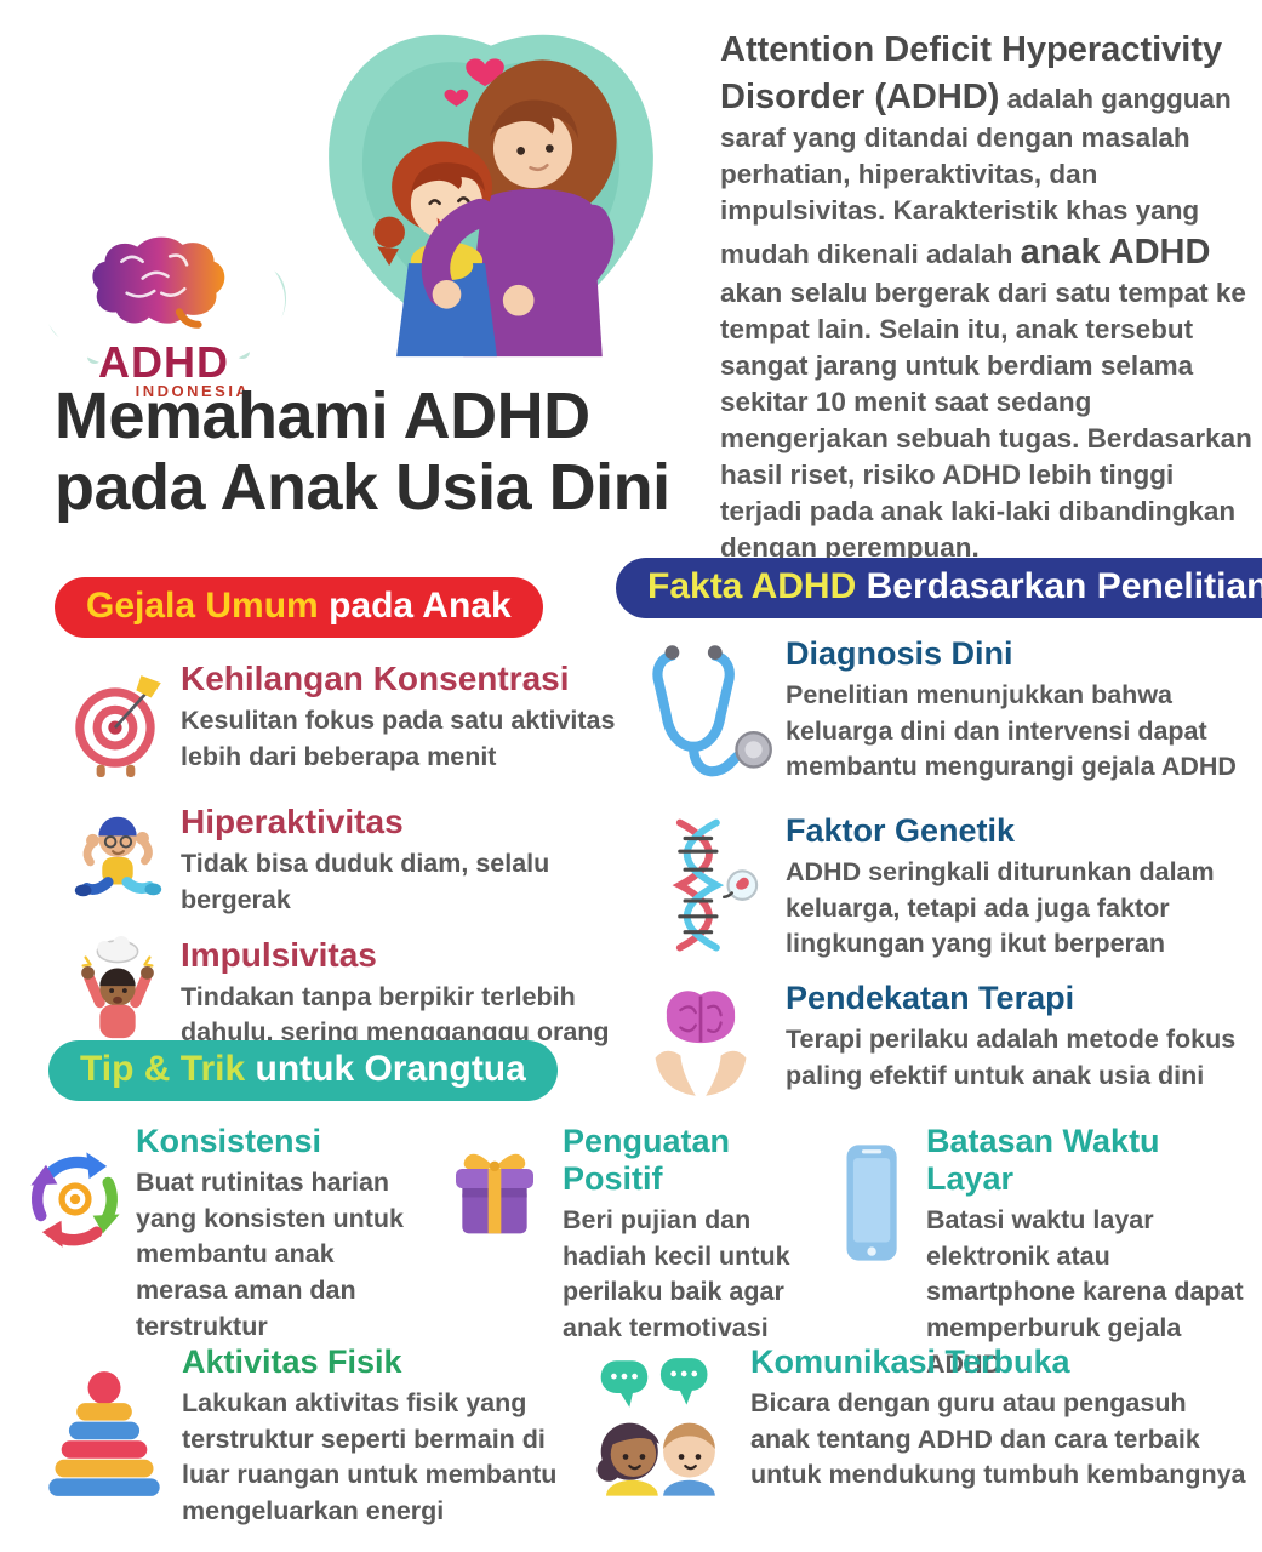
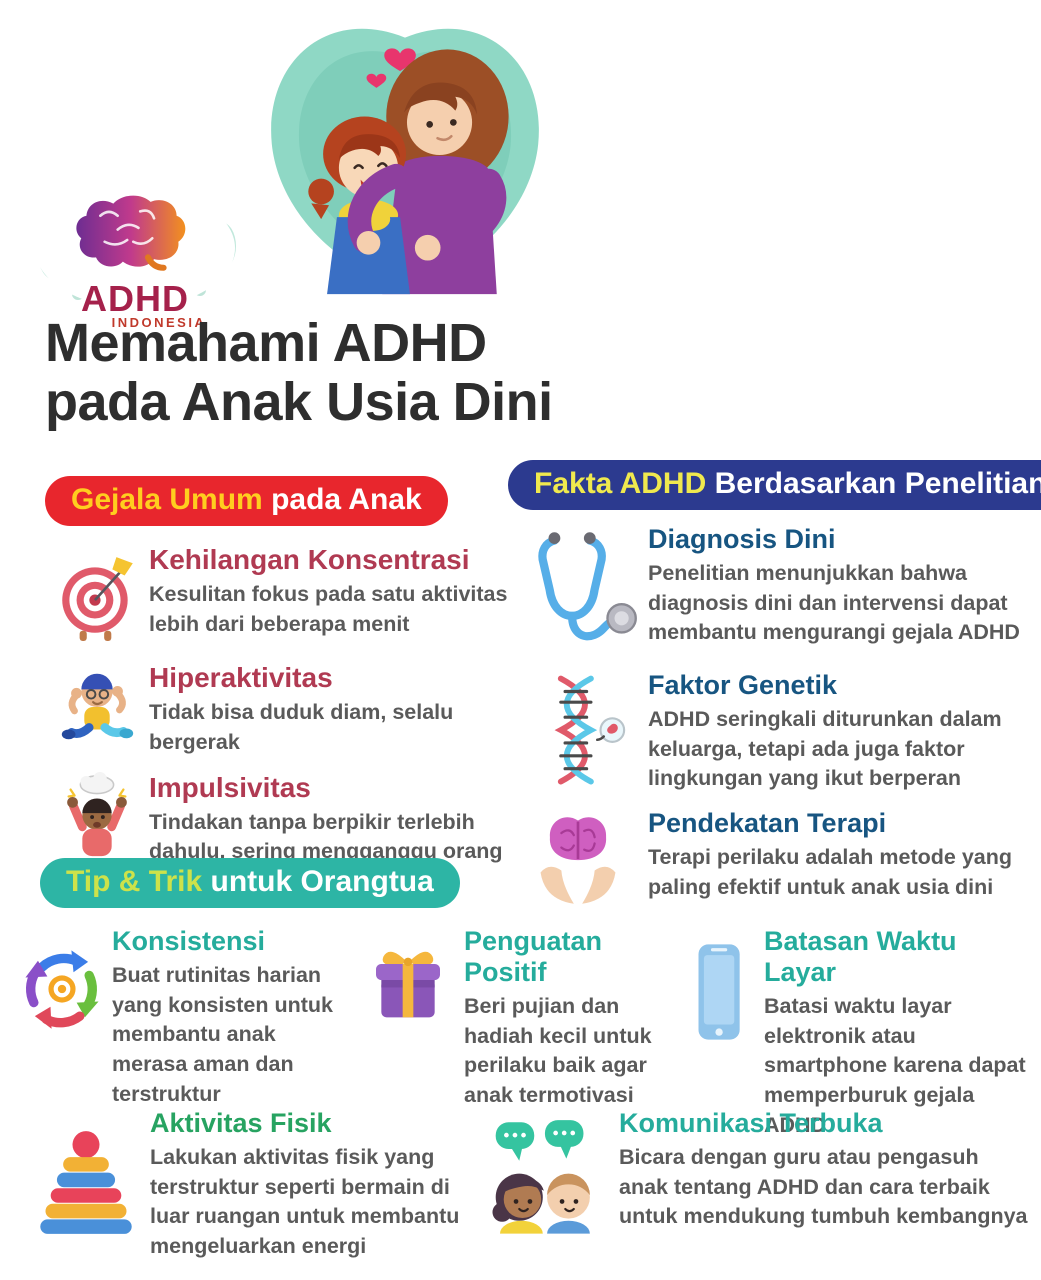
  ADHD
  INDONESIA
- Attention Deficit Hyperactivity Disorder (ADHD) adalah gangguan saraf yang ditandai dengan masalah perhatian, hiperaktivitas, dan impulsivitas. Karakteristik khas yang mudah dikenali adalah anak ADHD akan selalu bergerak dari satu tempat ke tempat lain. Selain itu, anak tersebut sangat jarang untuk berdiam selama sekitar 10 menit saat sedang mengerjakan sebuah tugas. Berdasarkan hasil riset, risiko ADHD lebih tinggi terjadi pada anak laki-laki dibandingkan dengan perempuan.
  Memahami ADHD
  pada Anak Usia Dini
  Gejala Umum pada Anak
  Kehilangan Konsentrasi
  Kesulitan fokus pada satu aktivitas lebih dari beberapa menit
  Hiperaktivitas
  Tidak bisa duduk diam, selalu bergerak
  Impulsivitas
  Tindakan tanpa berpikir terlebih dahulu, sering mengganggu orang
  Fakta ADHD Berdasarkan Penelitian
  Diagnosis Dini
- Penelitian menunjukkan bahwa keluarga dini dan intervensi dapat membantu mengurangi gejala ADHD
+ Penelitian menunjukkan bahwa diagnosis dini dan intervensi dapat membantu mengurangi gejala ADHD
  Faktor Genetik
  ADHD seringkali diturunkan dalam keluarga, tetapi ada juga faktor lingkungan yang ikut berperan
  Pendekatan Terapi
- Terapi perilaku adalah metode fokus paling efektif untuk anak usia dini
+ Terapi perilaku adalah metode yang paling efektif untuk anak usia dini
  Tip & Trik untuk Orangtua
  Konsistensi
  Buat rutinitas harian yang konsisten untuk membantu anak merasa aman dan terstruktur
  Penguatan Positif
  Beri pujian dan hadiah kecil untuk perilaku baik agar anak termotivasi
  Batasan Waktu Layar
  Batasi waktu layar elektronik atau smartphone karena dapat memperburuk gejala ADHD
  Aktivitas Fisik
  Lakukan aktivitas fisik yang terstruktur seperti bermain di luar ruangan untuk membantu mengeluarkan energi
  Komunikasi Terbuka
  Bicara dengan guru atau pengasuh anak tentang ADHD dan cara terbaik untuk mendukung tumbuh kembangnya
